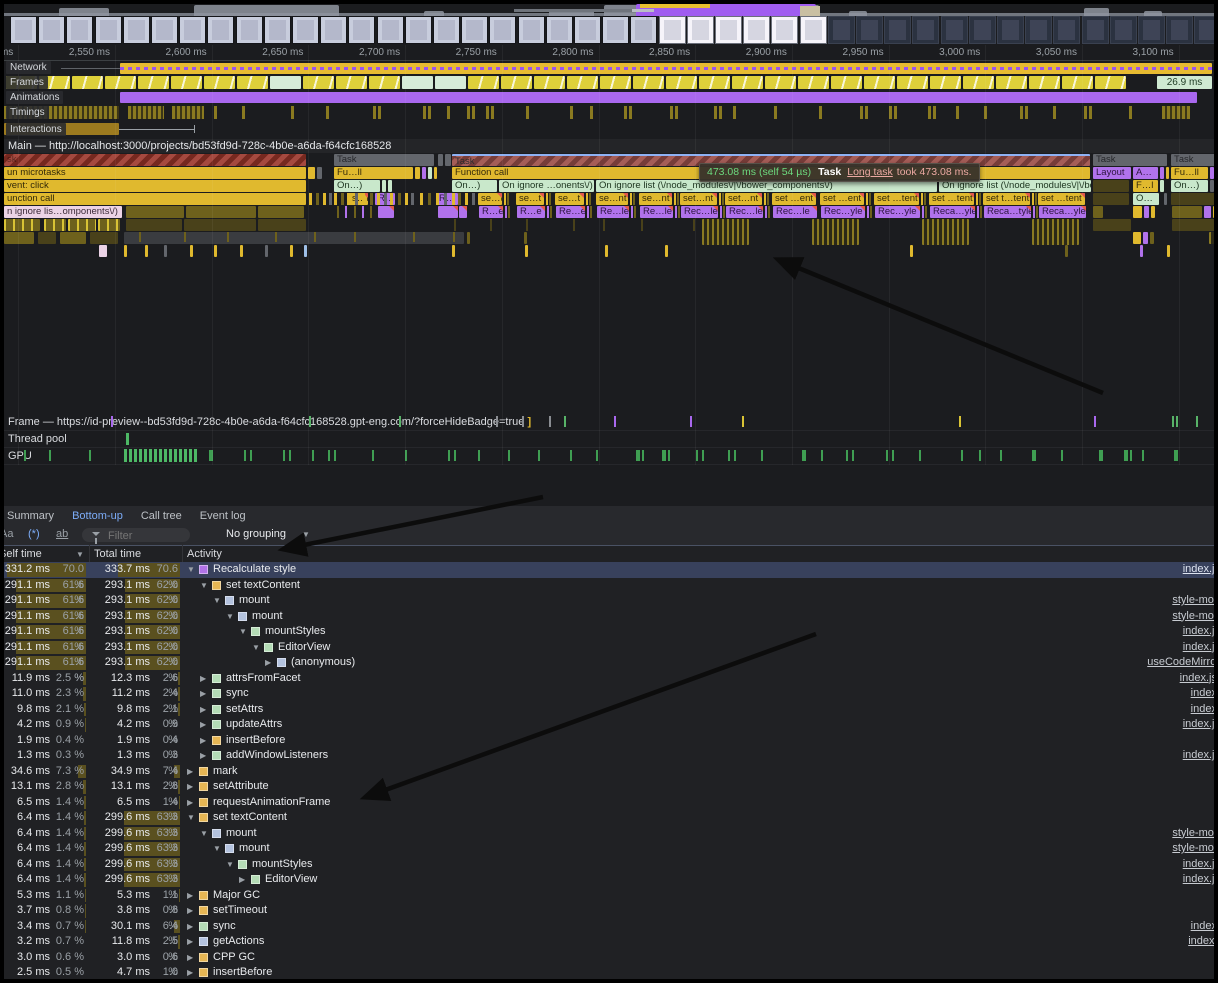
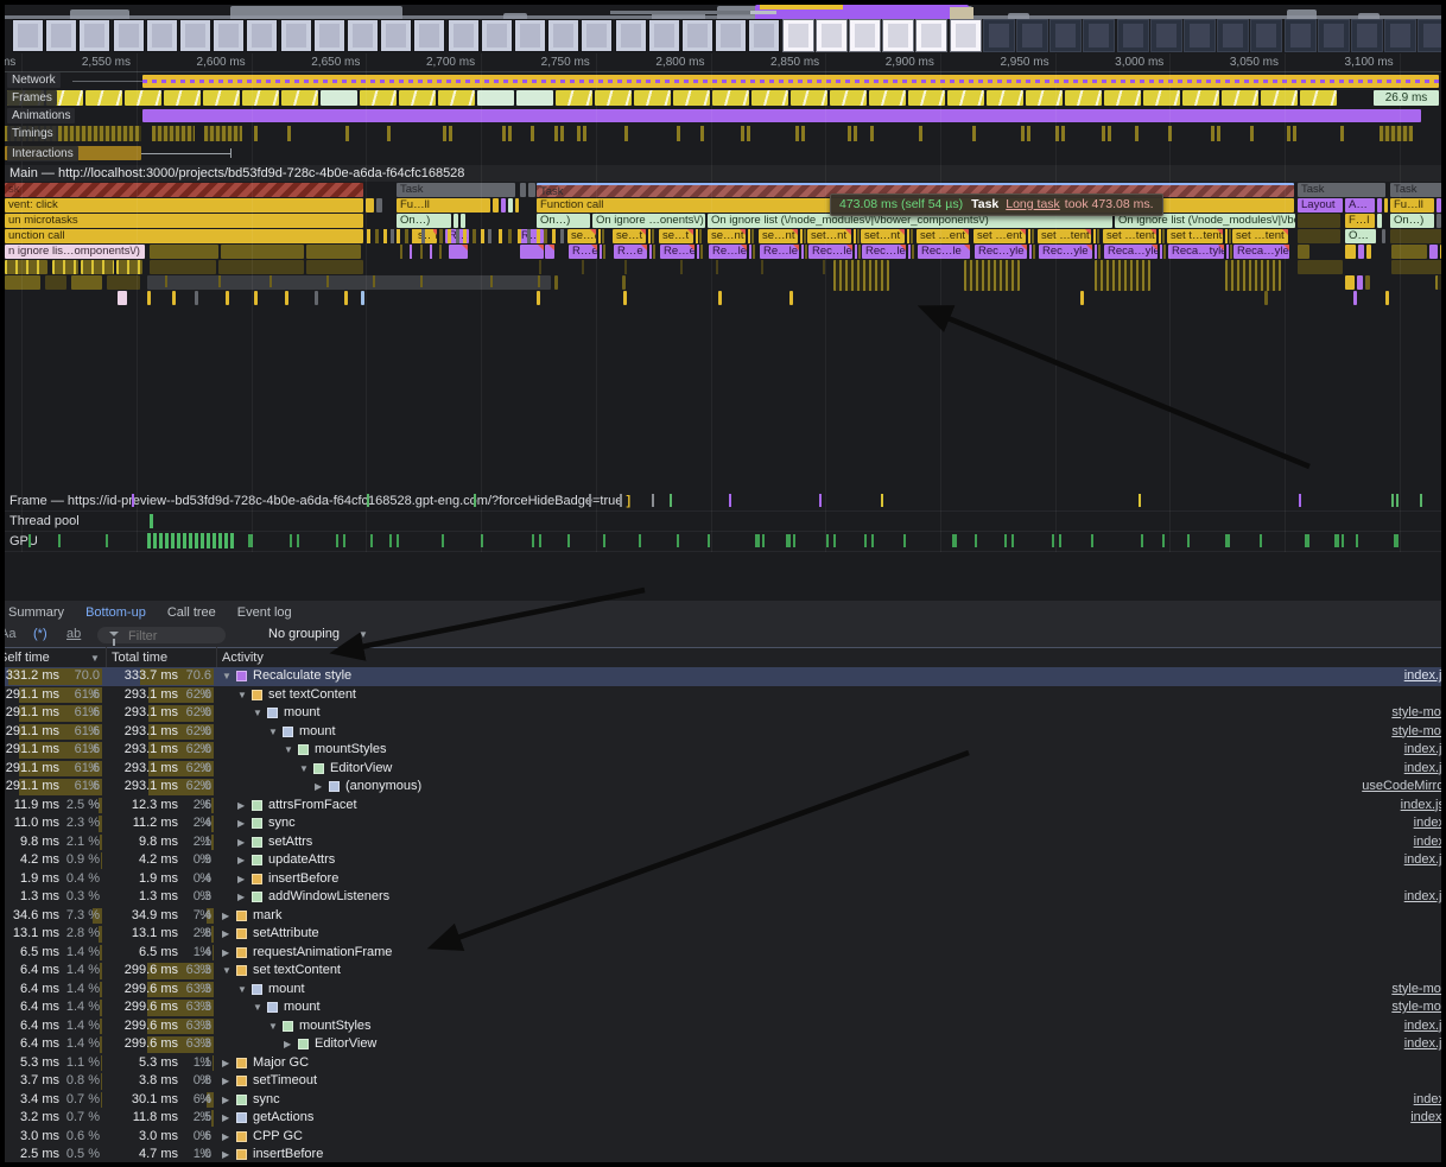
  2,550 ms
  2,600 ms
  2,650 ms
  2,700 ms
  2,750 ms
  2,800 ms
  2,850 ms
  2,900 ms
  2,950 ms
  3,000 ms
  3,050 ms
  3,100 ms
  Network
  26.9 ms
  Frames
  Animations
  Timings
  Interactions
  Main — http://localhost:3000/projects/bd53fd9d-728c-4b0e-a6da-f64cfc168528
  sk
  Task
  Task
  Task
  Task
- un microtasks
+ vent: click
  Fu…ll
  Function call
  Layout
  A…
  Fu…ll
- vent: click
+ un microtasks
  On…)
  On…)
  On ignore …onents\/)
  On ignore list (\/node_modules\/|\/bower_components\/)
  On ignore list (\/node_modules\/|\/b
  F…l
  On…)
  unction call
  R…
  se…t
  se…t
  se…t
  se…nt
  se…nt
  set…nt
  set…nt
  set …ent
  set …ent
  set …tent
  set …tent
  set t…tent
  set …tent
  O…
  n ignore lis…omponents\/)
  R…e
  R…e
  Re…e
  Re…le
  Re…le
  Rec…le
  Rec…le
  Rec…le
  Rec…yle
  Rec…yle
  Reca…yle
  Reca…tyle
  Reca…yle
  473.08 ms (self 54 µs) Task Long task took 473.08 ms.
  Frame — https://id-peview--bd53fd9d-728c-4b0e-a6da-f64cfc168528.gpt-eng.cm/?forceHideBadg=tru ]
  Thread pool
  GPU
  Summary Bottom-up Call tree Event log
  Aa
  (*)
  ab
  Filter
  No grouping
  ▼
  elf time
  ▼
  Total time
  Activity
  331.2 ms
  70.0 %
  333.7 ms
  70.6 %
  ▼
  Recalculate style
  index.j
  291.1 ms
  61.6 %
  293.1 ms
  62.0 %
  ▼
  set textContent
  291.1 ms
  61.6 %
  293.1 ms
  62.0 %
  ▼
  mount
  style-mo
  291.1 ms
  61.6 %
  293.1 ms
  62.0 %
  ▼
  mount
  style-mo
  291.1 ms
  61.6 %
  293.1 ms
  62.0 %
  ▼
  mountStyles
  index.j
  291.1 ms
  61.6 %
  293.1 ms
  62.0 %
  ▼
  EditorView
  index.j
  291.1 ms
  61.6 %
  293.1 ms
  62.0 %
  ▶
  (anonymous)
  useCodeMirro
  11.9 ms
  2.5 %
  12.3 ms
  2.6 %
  ▶
  attrsFromFacet
  index.j
  11.0 ms
  2.3 %
  11.2 ms
  2.4 %
  ▶
  sync
  9.8 ms
  2.1 %
  9.8 ms
  2.1 %
  ▶
  setAttrs
  4.2 ms
  0.9 %
  4.2 ms
  0.9 %
  ▶
  updateAttrs
  index.j
  1.9 ms
  0.4 %
  1.9 ms
  0.4 %
  ▶
  insertBefore
  1.3 ms
  0.3 %
  1.3 ms
  0.3 %
  ▶
  addWindowListeners
  index.j
  34.6 ms
  7.3 %
  34.9 ms
  7.4 %
  ▶
  mark
  13.1 ms
  2.8 %
  13.1 ms
  2.8 %
  ▶
  setAttribute
  6.5 ms
  1.4 %
  6.5 ms
  1.4 %
  ▶
  requestAnimationFrame
  6.4 ms
  1.4 %
  299.6 ms
  63.3 %
  ▼
  set textContent
  6.4 ms
  1.4 %
  299.6 ms
  63.3 %
  ▼
  mount
  style-mo
  6.4 ms
  1.4 %
  299.6 ms
  63.3 %
  ▼
  mount
  style-mo
  6.4 ms
  1.4 %
  299.6 ms
  63.3 %
  ▼
  mountStyles
  index.j
  6.4 ms
  1.4 %
  299.6 ms
  63.3 %
  ▶
  EditorView
  index.j
  5.3 ms
  1.1 %
  5.3 ms
  1.1 %
  ▶
  Major GC
  3.7 ms
  0.8 %
  3.8 ms
  0.8 %
  ▶
  setTimeout
  3.4 ms
  0.7 %
  30.1 ms
  6.4 %
  ▶
  sync
  3.2 ms
  0.7 %
  11.8 ms
  2.5 %
  ▶
  getActions
  index
  3.0 ms
  0.6 %
  3.0 ms
  0.6 %
  ▶
  CPP GC
  2.5 ms
  0.5 %
  4.7 ms
  1.0
  ▶
  insertBefore
